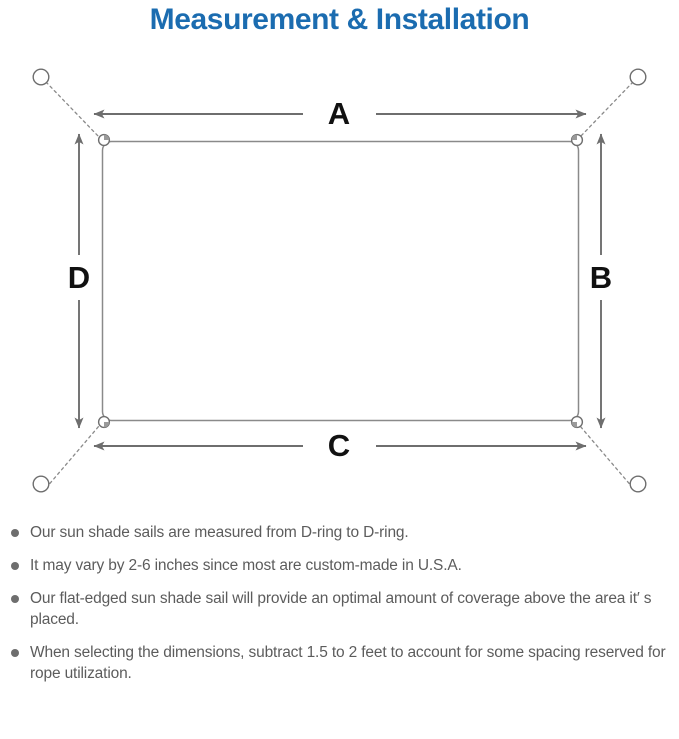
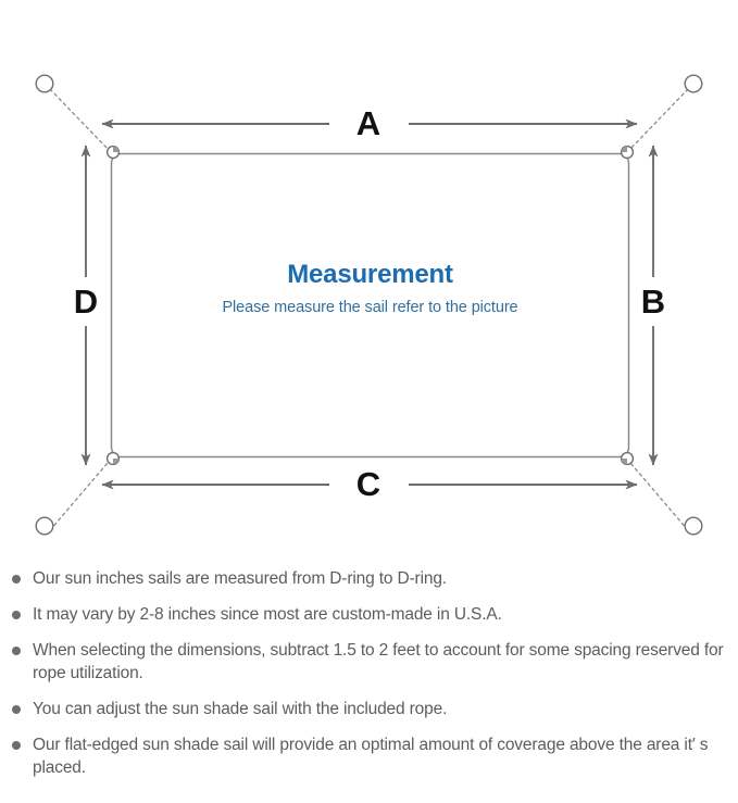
- Measurement & Installation
  A
  B
  C
  D
+ Measurement
+ Please measure the sail refer to the picture
- Our sun shade sails are measured from D-ring to D-ring.
+ Our sun inches sails are measured from D-ring to D-ring.
- It may vary by 2-6 inches since most are custom-made in U.S.A.
+ It may vary by 2-8 inches since most are custom-made in U.S.A.
- Our flat-edged sun shade sail will provide an optimal amount of coverage above the area it′ s placed.
+ When selecting the dimensions, subtract 1.5 to 2 feet to account for some spacing reserved for rope utilization.
+ You can adjust the sun shade sail with the included rope.
- When selecting the dimensions, subtract 1.5 to 2 feet to account for some spacing reserved for rope utilization.
+ Our flat-edged sun shade sail will provide an optimal amount of coverage above the area it′ s placed.
